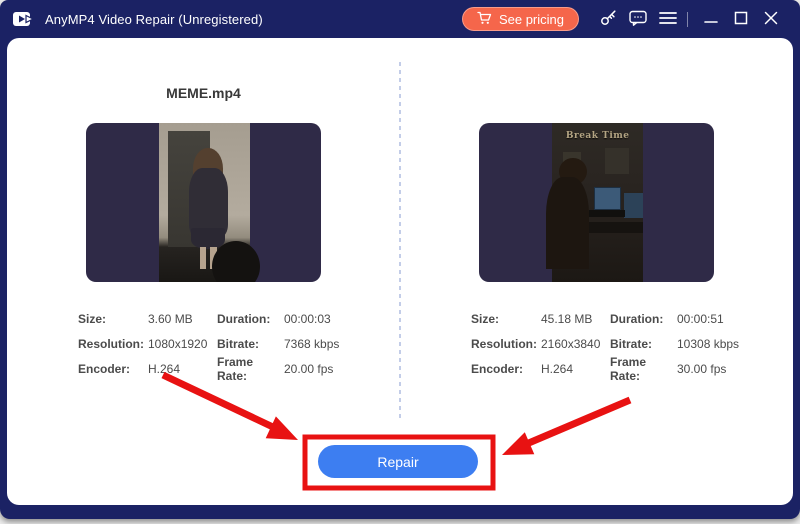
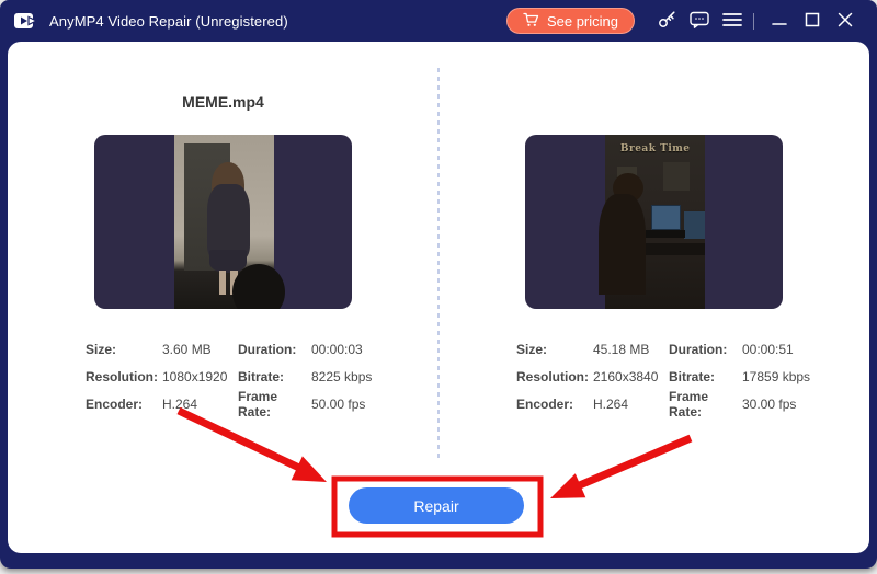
  AnyMP4 Video Repair (Unregistered)
  See pricing
  MEME.mp4
  Size:
  3.60 MB
  Duration:
  00:00:03
  Resolution:
  1080x1920
  Bitrate:
- 7368 kbps
+ 8225 kbps
  Encoder:
  H.264
  Frame Rate:
- 20.00 fps
+ 50.00 fps
  Break Time
  Size:
  45.18 MB
  Duration:
  00:00:51
  Resolution:
  2160x3840
  Bitrate:
- 10308 kbps
+ 17859 kbps
  Encoder:
  H.264
  Frame Rate:
  30.00 fps
  Repair
